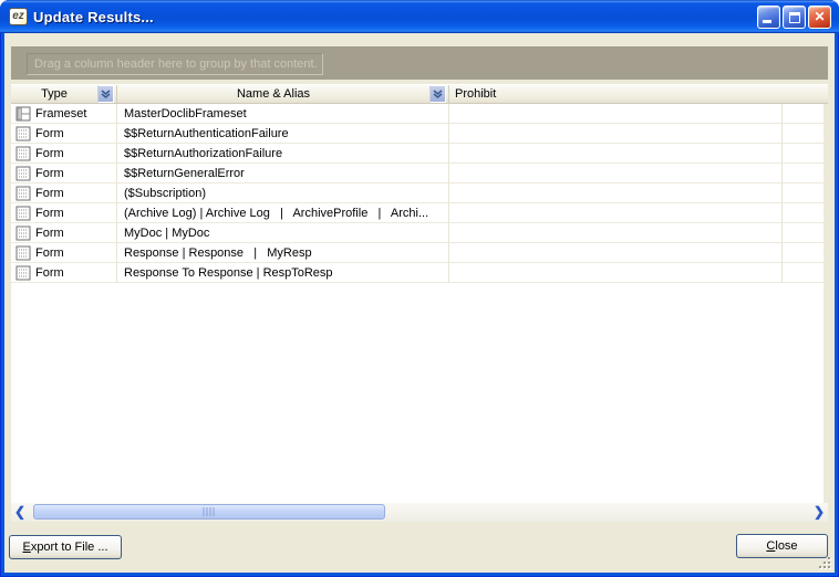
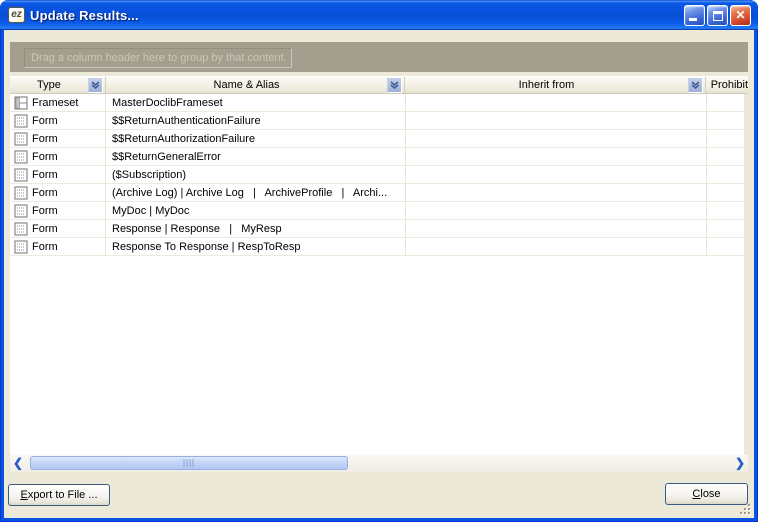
  ez
  Update Results...
  ✕
  Drag a column header here to group by that content.
  Type
  Name & Alias
+ Inherit from
  Prohibit
  Frameset
  MasterDoclibFrameset
  Form
  $$ReturnAuthenticationFailure
  Form
  $$ReturnAuthorizationFailure
  Form
  $$ReturnGeneralError
  Form
  ($Subscription)
  Form
  (Archive Log) | Archive Log | ArchiveProfile | Archi...
  Form
  MyDoc | MyDoc
  Form
  Response | Response | MyResp
  Form
  Response To Response | RespToResp
  ❮
  ❯
  Export to File ...
  Close
